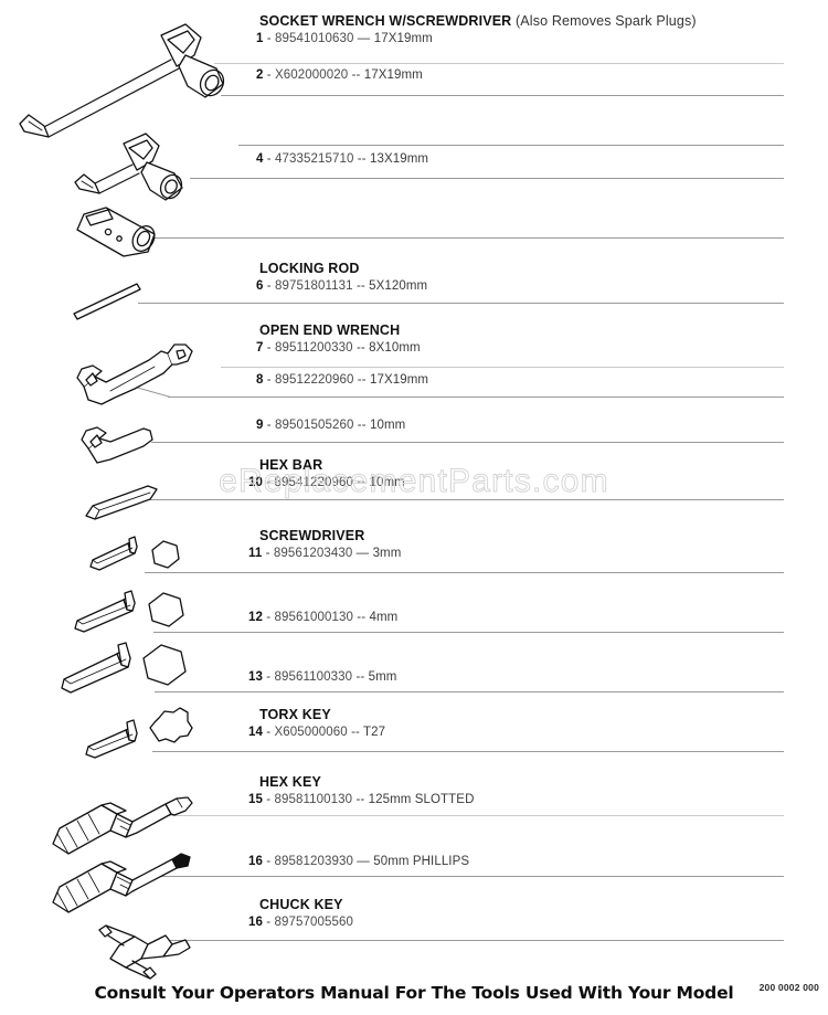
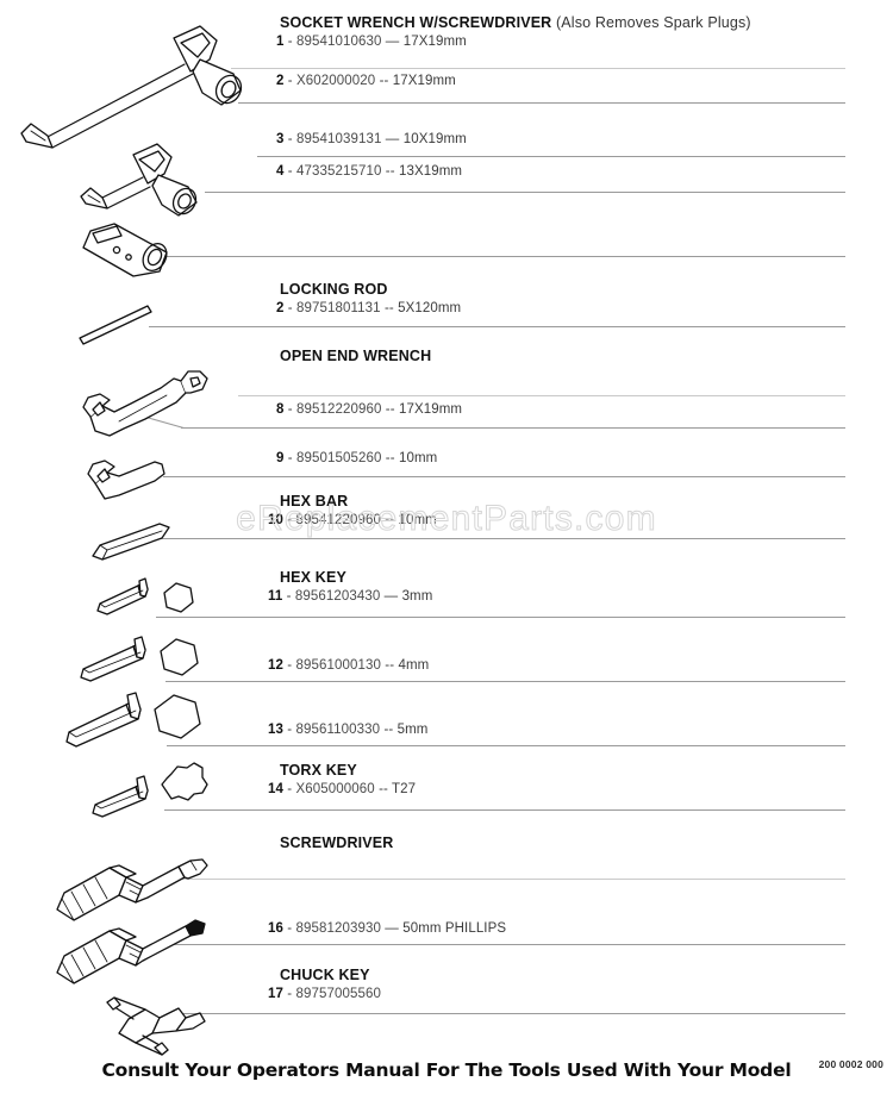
  eReplacementParts.com
  SOCKET WRENCH W/SCREWDRIVER (Also Removes Spark Plugs)
  1 - 89541010630 — 17X19mm
  2 - X602000020 -- 17X19mm
+ 3 - 89541039131 — 10X19mm
  4 - 47335215710 -- 13X19mm
  LOCKING ROD
- 6 - 89751801131 -- 5X120mm
+ 2 - 89751801131 -- 5X120mm
  OPEN END WRENCH
- 7 - 89511200330 -- 8X10mm
  8 - 89512220960 -- 17X19mm
  9 - 89501505260 -- 10mm
  HEX BAR
  10 - 89541220960 -- 10mm
- SCREWDRIVER
+ HEX KEY
  11 - 89561203430 — 3mm
  12 - 89561000130 -- 4mm
  13 - 89561100330 -- 5mm
  TORX KEY
  14 - X605000060 -- T27
- HEX KEY
+ SCREWDRIVER
- 15 - 89581100130 -- 125mm SLOTTED
  16 - 89581203930 — 50mm PHILLIPS
  CHUCK KEY
- 16 - 89757005560
+ 17 - 89757005560
  Consult Your Operators Manual For The Tools Used With Your Model
  200 0002 000
